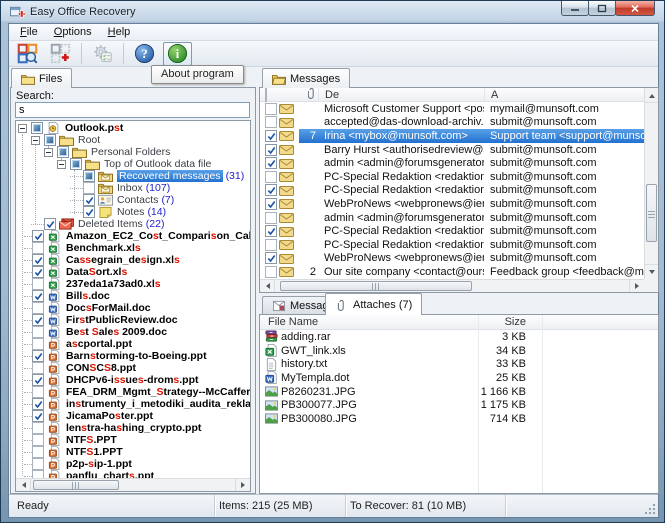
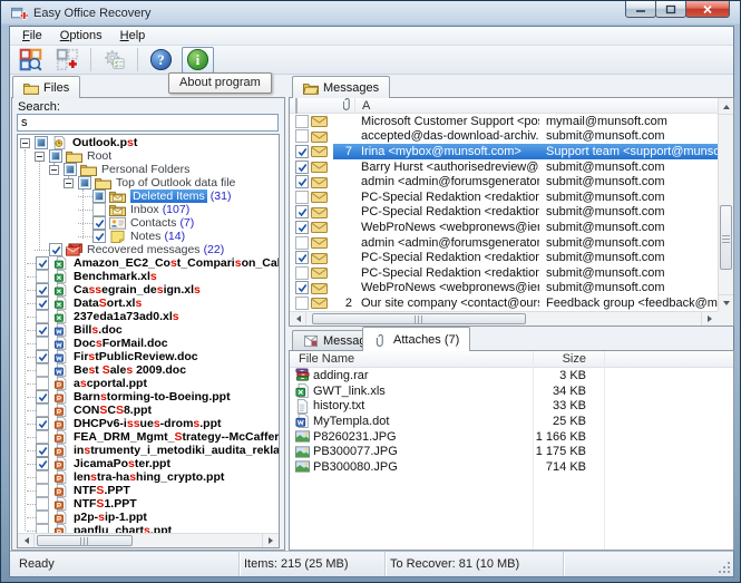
  Easy Office Recovery
  File
  Options
  Help
  ?
  i
  About program
  Files
  Messages
  Search:
  s
  Outlook.pst
  Root
  Personal Folders
  Top of Outlook data file
- Recovered messages
+ Deleted Items
  (31)
  Inbox
  (107)
  Contacts
  (7)
  Notes
  (14)
- Deleted Items
+ Recovered messages
  (22)
  Amazon_EC2_Cost_Comparison_Ca
  Benchmark.xls
  Cassegrain_design.xls
  DataSort.xls
  237eda1a73ad0.xls
  Bills.doc
  DocsForMail.doc
  FirstPublicReview.doc
  Best Sales 2009.doc
  ascportal.ppt
  Barnstorming-to-Boeing.ppt
  CONSCS8.ppt
  DHCPv6-issues-droms.ppt
  FEA_DRM_Mgmt_Strategy--McCaffer
  instrumenty_i_metodiki_audita_rekla
  JicamaPoster.ppt
  lenstra-hashing_crypto.ppt
  NTFS.PPT
  NTFS1.PPT
  p2p-sip-1.ppt
  panflu_charts.ppt
- De
  A
  Microsoft Customer Support <po
  mymail@munsoft.com
  accepted@das-download-archiv.
  submit@munsoft.com
  7
  Irina <mybox@munsoft.com>
  Support team <support@muns
  Barry Hurst <authorisedreview@
  submit@munsoft.com
  admin <admin@forumsgenerator
  submit@munsoft.com
  PC-Special Redaktion <redaktion
  submit@munsoft.com
  PC-Special Redaktion <redaktion
  submit@munsoft.com
  WebProNews <webpronews@ie
  submit@munsoft.com
  admin <admin@forumsgenerator
  submit@munsoft.com
  PC-Special Redaktion <redaktion
  submit@munsoft.com
  PC-Special Redaktion <redaktion
  submit@munsoft.com
  WebProNews <webpronews@ie
  submit@munsoft.com
  2
  Our site company <contact@our
  Feedback group <feedback@m
  Messa
  Attaches (7)
  File Name
  Size
  adding.rar
  3 KB
  GWT_link.xls
  34 KB
  history.txt
  33 KB
  MyTempla.dot
  25 KB
  P8260231.JPG
  1 166 KB
  PB300077.JPG
  1 175 KB
  PB300080.JPG
  714 KB
  Ready
  Items: 215 (25 MB)
  To Recover: 81 (10 MB)
